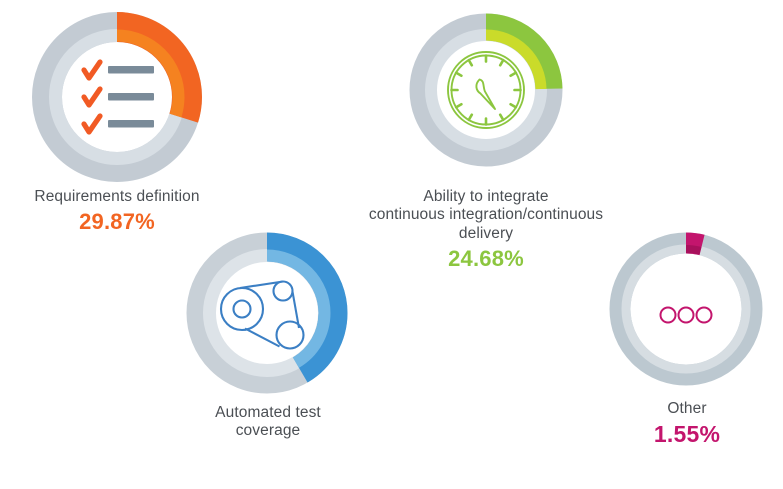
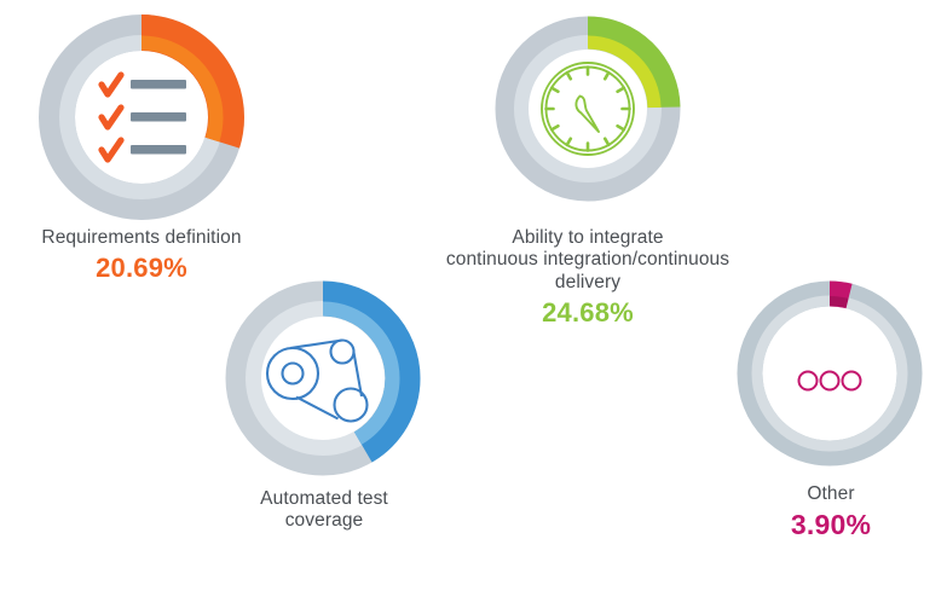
  Requirements definition
- 29.87%
+ 20.69%
  Ability to integrate
  continuous integration/continuous
  delivery
  24.68%
  Automated test
  coverage
  Other
- 1.55%
+ 3.90%
